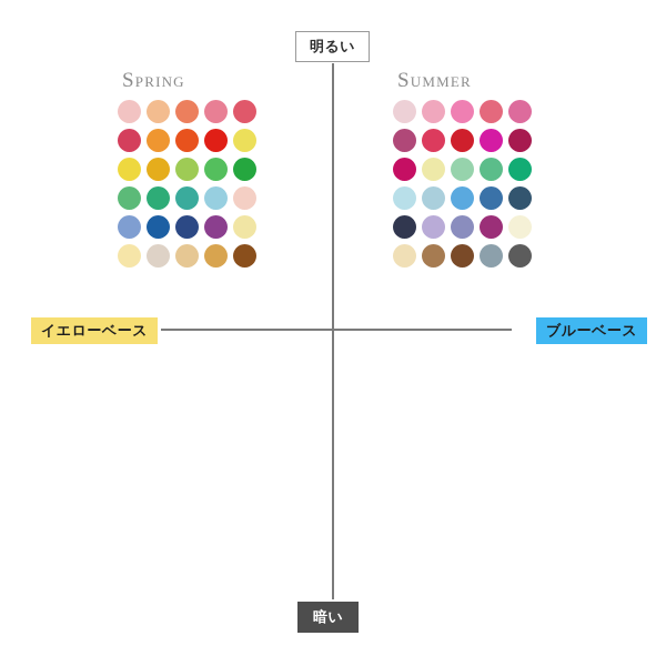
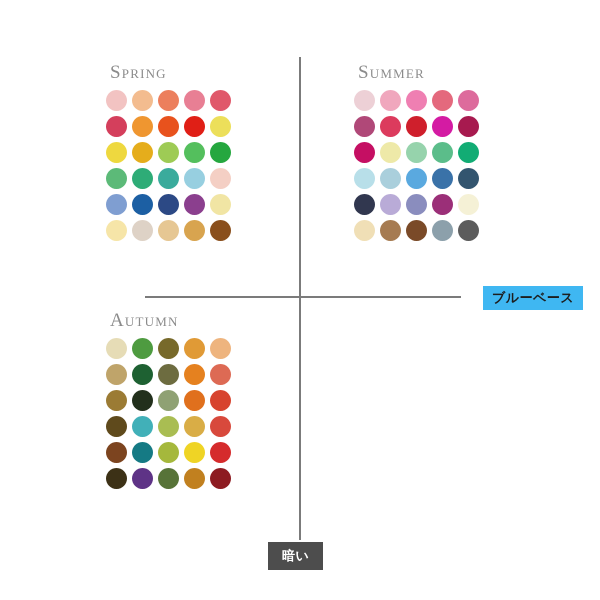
- 明るい
  暗い
- イエローベース
  ブルーベース
  Spring
  Summer
+ Autumn
